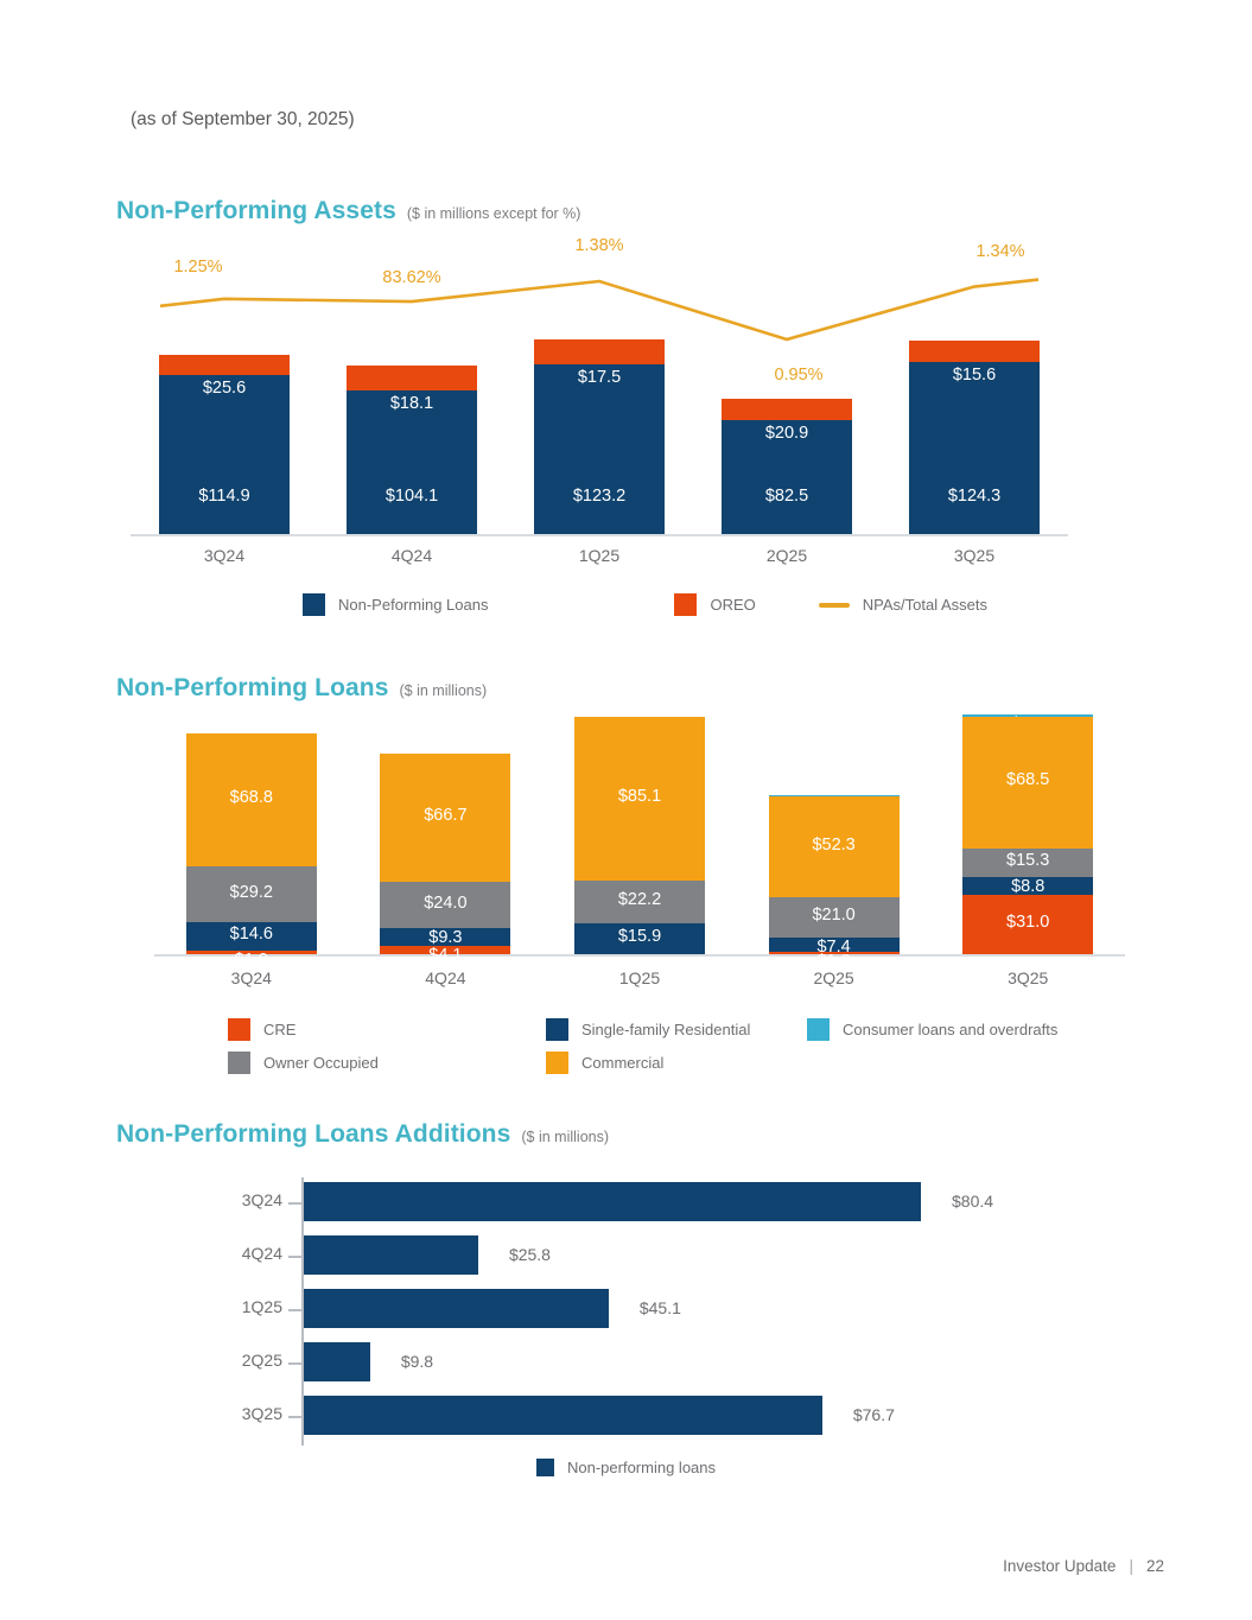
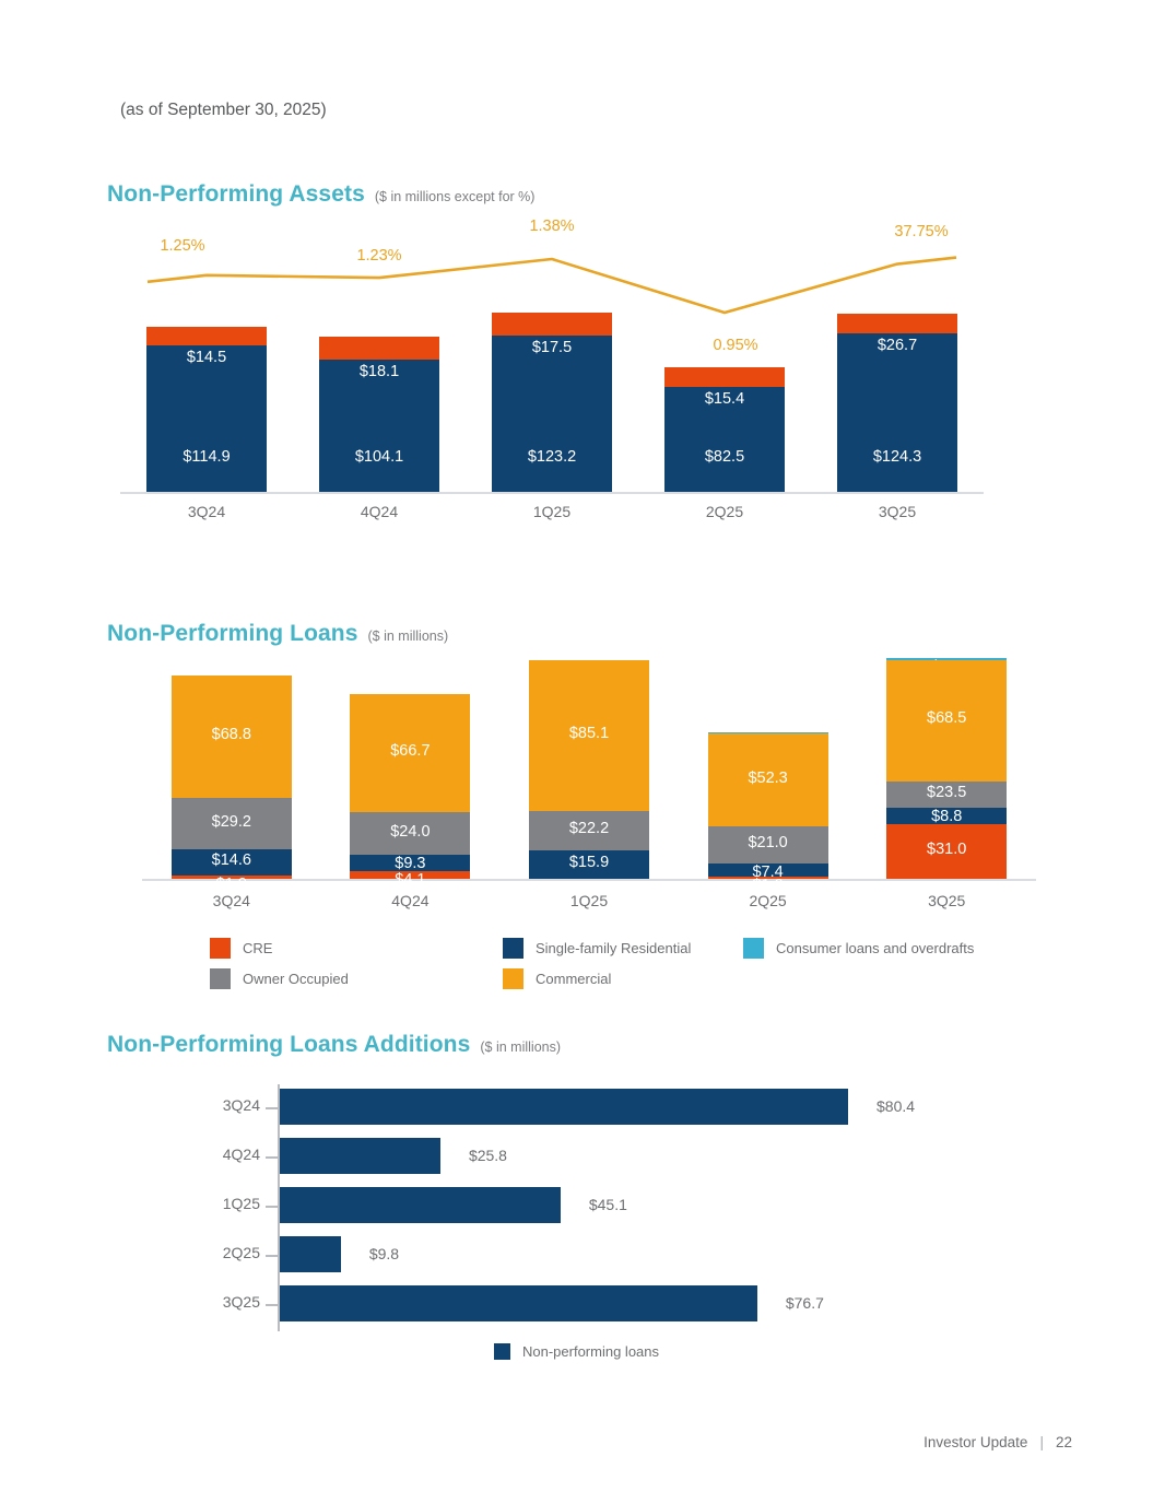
  (as of September 30, 2025)
  Non-Performing Assets
  ($ in millions except for %)
- $25.6
+ $14.5
  $114.9
  $18.1
  $104.1
  $17.5
  $123.2
- $20.9
+ $15.4
  $82.5
- $15.6
+ $26.7
  $124.3
  1.25%
- 83.62%
+ 1.23%
  1.38%
  0.95%
- 1.34%
+ 37.75%
  3Q24
  4Q24
  1Q25
  2Q25
  3Q25
- Non-Peforming Loans
- OREO
- NPAs/Total Assets
  Non-Performing Loans
  ($ in millions)
  $68.8
  $29.2
  $14.6
  $1.9
  $66.7
  $24.0
  $9.3
  $4.1
  $85.1
  $22.2
  $15.9
  $52.3
  $21.0
  $7.4
  $1.0
  $68.5
- $15.3
+ $23.5
  $8.8
  $31.0
  3Q24
  4Q24
  1Q25
  2Q25
  3Q25
  CRE
  Single-family Residential
  Consumer loans and overdrafts
  Owner Occupied
  Commercial
  Non-Performing Loans Additions
  ($ in millions)
  3Q24
  $80.4
  4Q24
  $25.8
  1Q25
  $45.1
  2Q25
  $9.8
  3Q25
  $76.7
  Non-performing loans
  Investor Update
  |
  22
